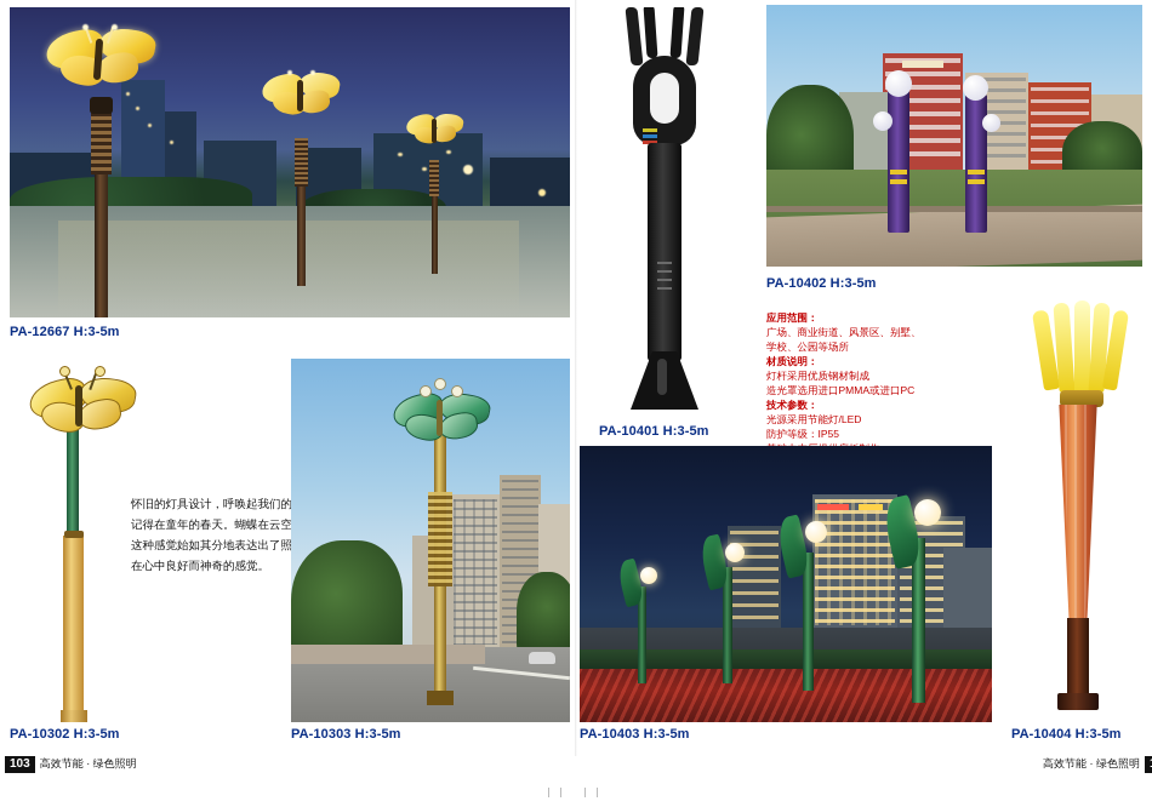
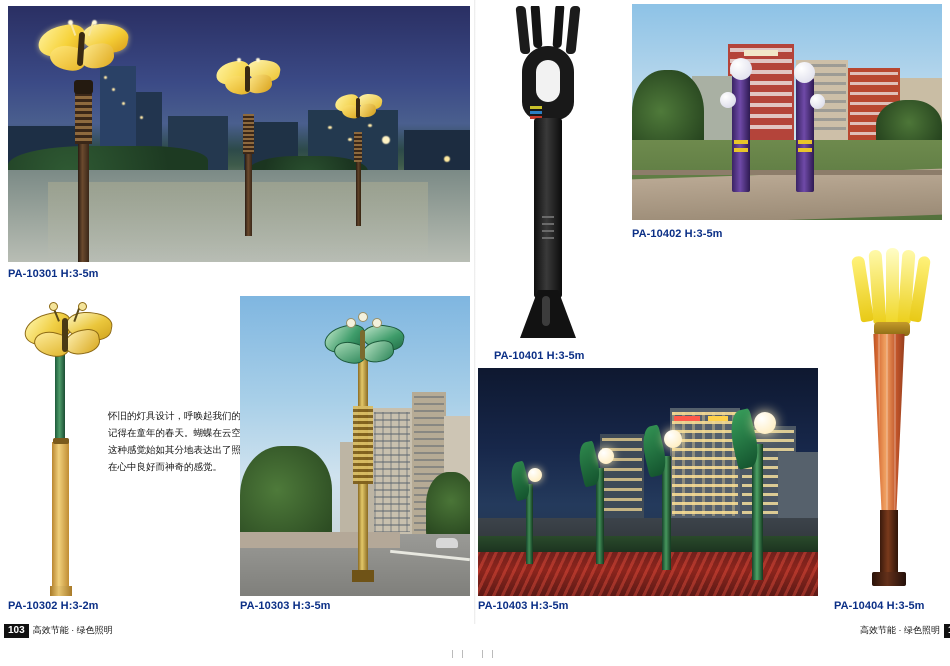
- PA-12667 H:3-5m
+ PA-10301 H:3-5m
- PA-10302 H:3-5m
+ PA-10302 H:3-2m
  怀旧的灯具设计，呼唤起我们的
  这种感觉始如其分地表达出了照
  在心中良好而神奇的感觉。
  PA-10303 H:3-5m
  PA-10401 H:3-5m
  PA-10402 H:3-5m
- 应用范围：
- 广场、商业街道、风景区、别墅、
- 学校、公园等场所
- 材质说明：
- 灯杆采用优质钢材制成
- 造光罩选用进口PMMA或进口PC
- 技术参数：
- 光源采用节能灯/LED
- 防护等级：IP55
  PA-10403 H:3-5m
  PA-10404 H:3-5m
  103
  高效节能 · 绿色照明
  高效节能 · 绿色照明
